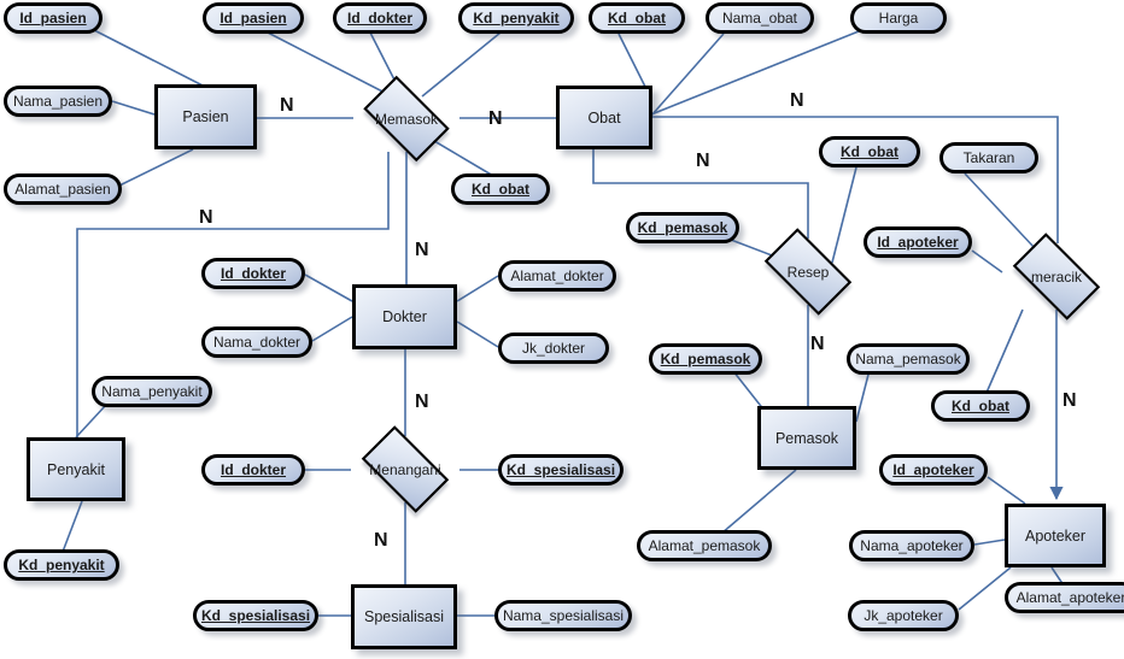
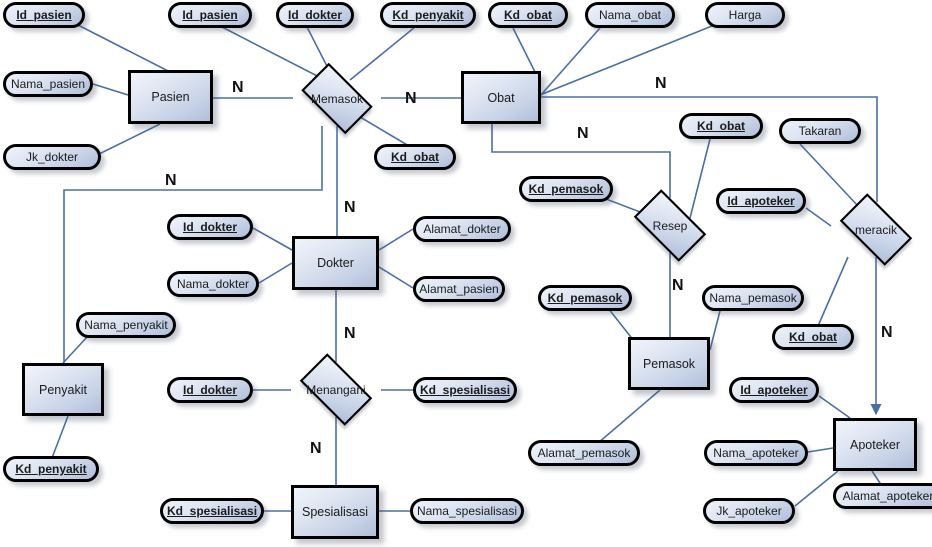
  Id_pasien
  Id_pasien
  Id_dokter
  Kd_penyakit
  Kd_obat
  Nama_obat
  Harga
  Nama_pasien
- Alamat_pasien
+ Jk_dokter
  Kd_obat
  Kd_obat
  Takaran
  Kd_pemasok
  Id_apoteker
  Id_dokter
  Alamat_dokter
  Nama_dokter
- Jk_dokter
+ Alamat_pasien
  Nama_penyakit
  Kd_pemasok
  Nama_pemasok
  Kd_obat
  Kd_penyakit
  Id_dokter
  Kd_spesialisasi
  Kd_spesialisasi
  Nama_spesialisasi
  Id_apoteker
  Alamat_pemasok
  Nama_apoteker
  Alamat_apoteker
  Jk_apoteker
  Pasien
  Obat
  Dokter
  Penyakit
  Spesialisasi
  Pemasok
  Apoteker
  Memasok
  Menangani
  Resep
  meracik
  N
  N
  N
  N
  N
  N
  N
  N
  N
  N
